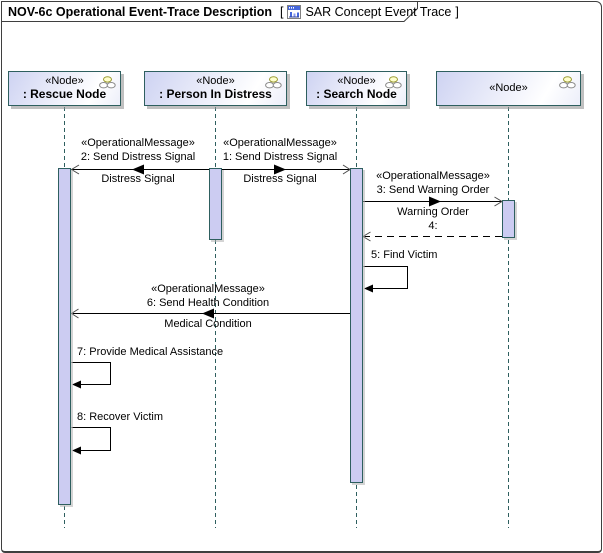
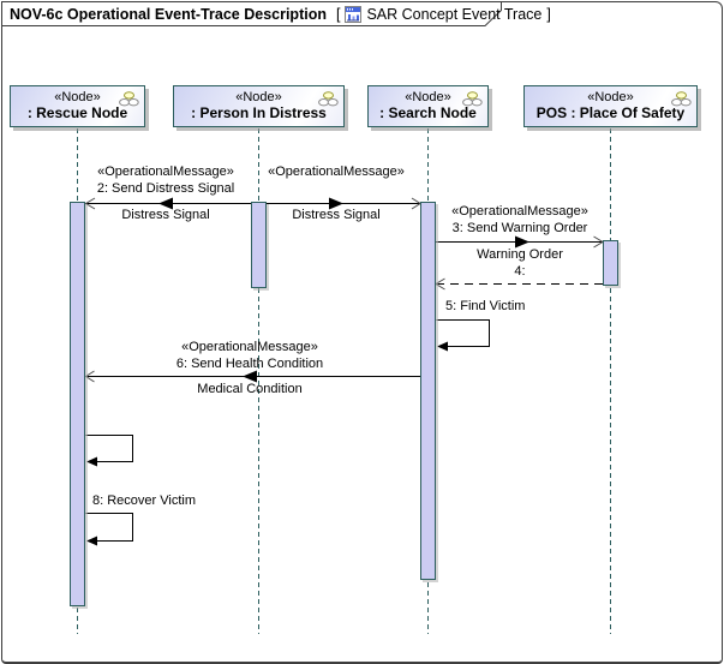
  NOV-6c Operational Event-Trace Description
  [
  SAR Concept Event Trace
  ]
  «Node»
  : Rescue Node
  «Node»
  : Person In Distress
  «Node»
  : Search Node
  «Node»
+ POS : Place Of Safety
  «OperationalMessage»
  2: Send Distress Signal
  Distress Signal
  «OperationalMessage»
- 1: Send Distress Signal
  Distress Signal
  «OperationalMessage»
  3: Send Warning Order
  Warning Order
  4:
  5: Find Victim
  «OperationalMessage»
  6: Send Health Condition
  Medical Condition
- 7: Provide Medical Assistance
  8: Recover Victim
